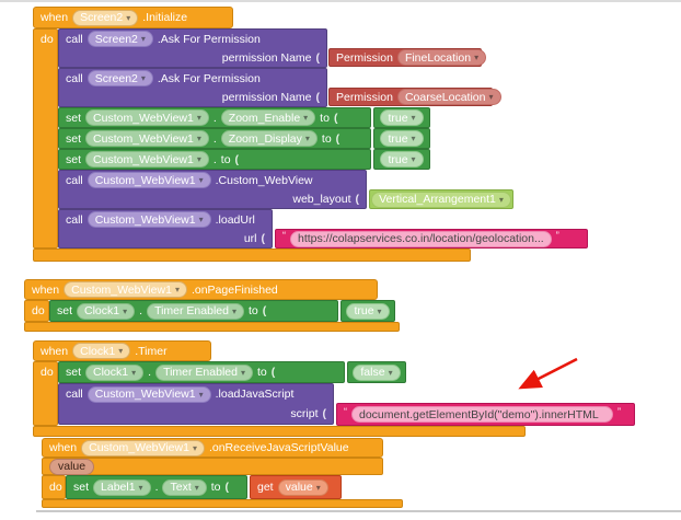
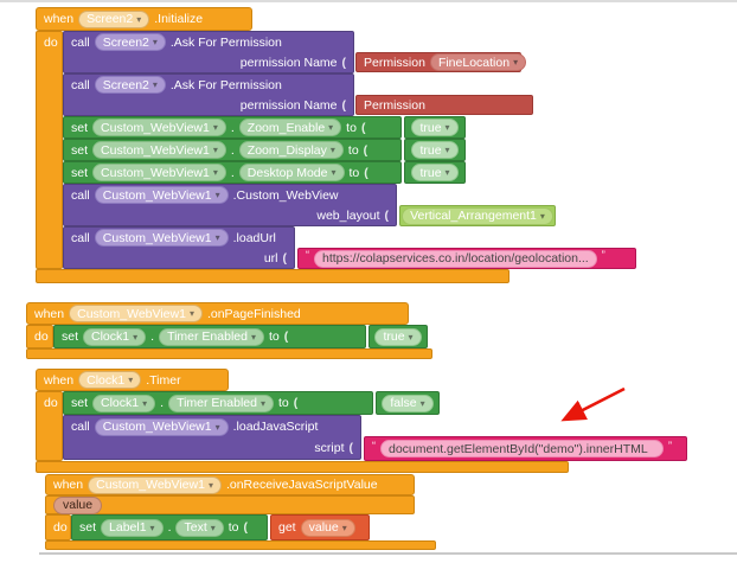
  when
  Screen2
  .Initialize
  do
  call
  Screen2
  .Ask For Permission
  permission Name
  (
  Permission
  FineLocation
  call
  Screen2
  .Ask For Permission
  permission Name
  (
  Permission
- CoarseLocation
  set
  Custom_WebView1
  .
  Zoom_Enable
  to
  (
  true
  set
  Custom_WebView1
  .
  Zoom_Display
  to
  (
  true
  set
  Custom_WebView1
  .
+ Desktop Mode
  to
  (
  true
  call
  Custom_WebView1
  .Custom_WebView
  web_layout
  (
  Vertical_Arrangement1
  call
  Custom_WebView1
  .loadUrl
  url
  (
  “
  https://colapservices.co.in/location/geolocation...
  ”
  when
  Custom_WebView1
  .onPageFinished
  do
  set
  Clock1
  .
  Timer Enabled
  to
  (
  true
  when
  Clock1
  .Timer
  do
  set
  Clock1
  .
  Timer Enabled
  to
  (
  false
  call
  Custom_WebView1
  .loadJavaScript
  script
  (
  “
  document.getElementById("demo").innerHTML
  ”
  when
  Custom_WebView1
  .onReceiveJavaScriptValue
  value
  do
  set
  Label1
  .
  Text
  to
  (
  get
  value
